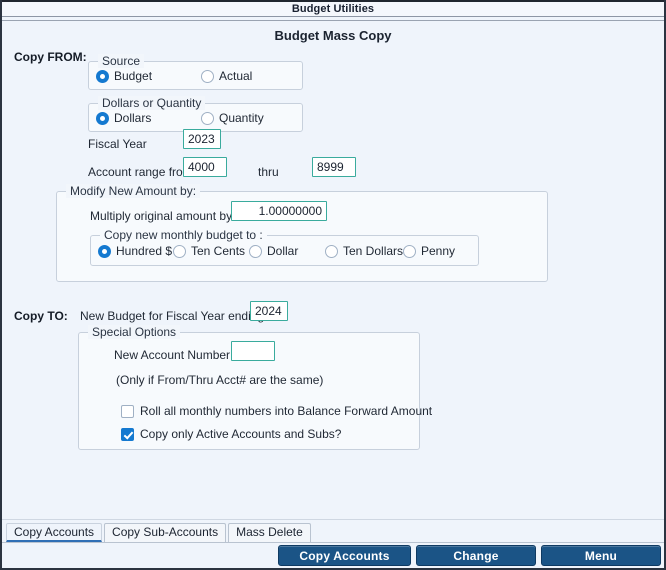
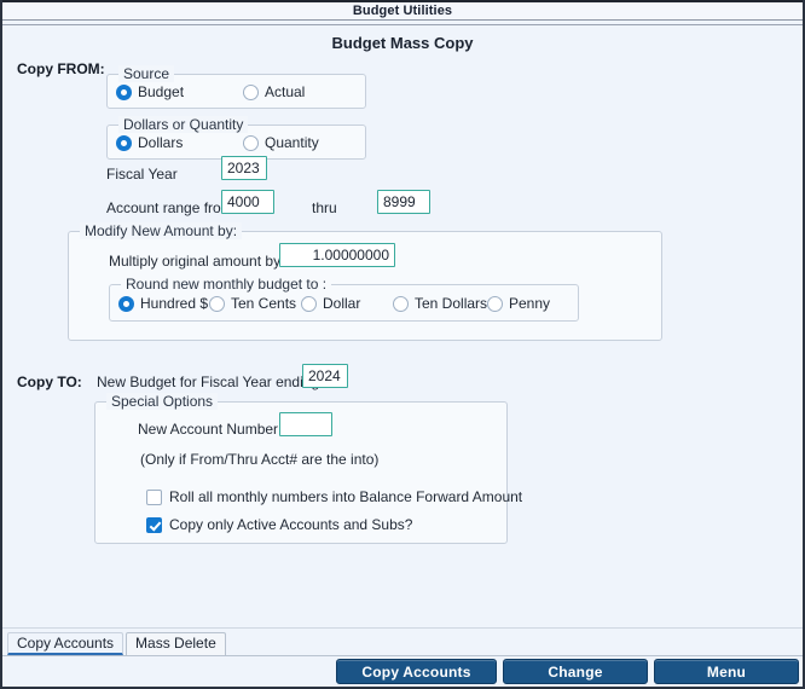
  Budget Utilities
  Budget Mass Copy
  Copy FROM:
  Source
  Budget
  Actual
  Dollars or Quantity
  Dollars
  Quantity
  Fiscal Year
  2023
  Account range fro
  4000
  thru
  8999
  Modify New Amount by:
  Multiply original amount by
  1.00000000
- Copy new monthly budget to :
+ Round new monthly budget to :
  Hundred $
  Ten Cents
  Dollar
  Ten Dollars
  Penny
  Copy TO:
  New Budget for Fiscal Year end
  2024
  Special Options
  New Account Number
- (Only if From/Thru Acct# are the same)
+ (Only if From/Thru Acct# are the into)
  Roll all monthly numbers into Balance Forward Amount
  Copy only Active Accounts and Subs?
  Copy Accounts
- Copy Sub-Accounts
  Mass Delete
  Copy Accounts
  Change
  Menu
